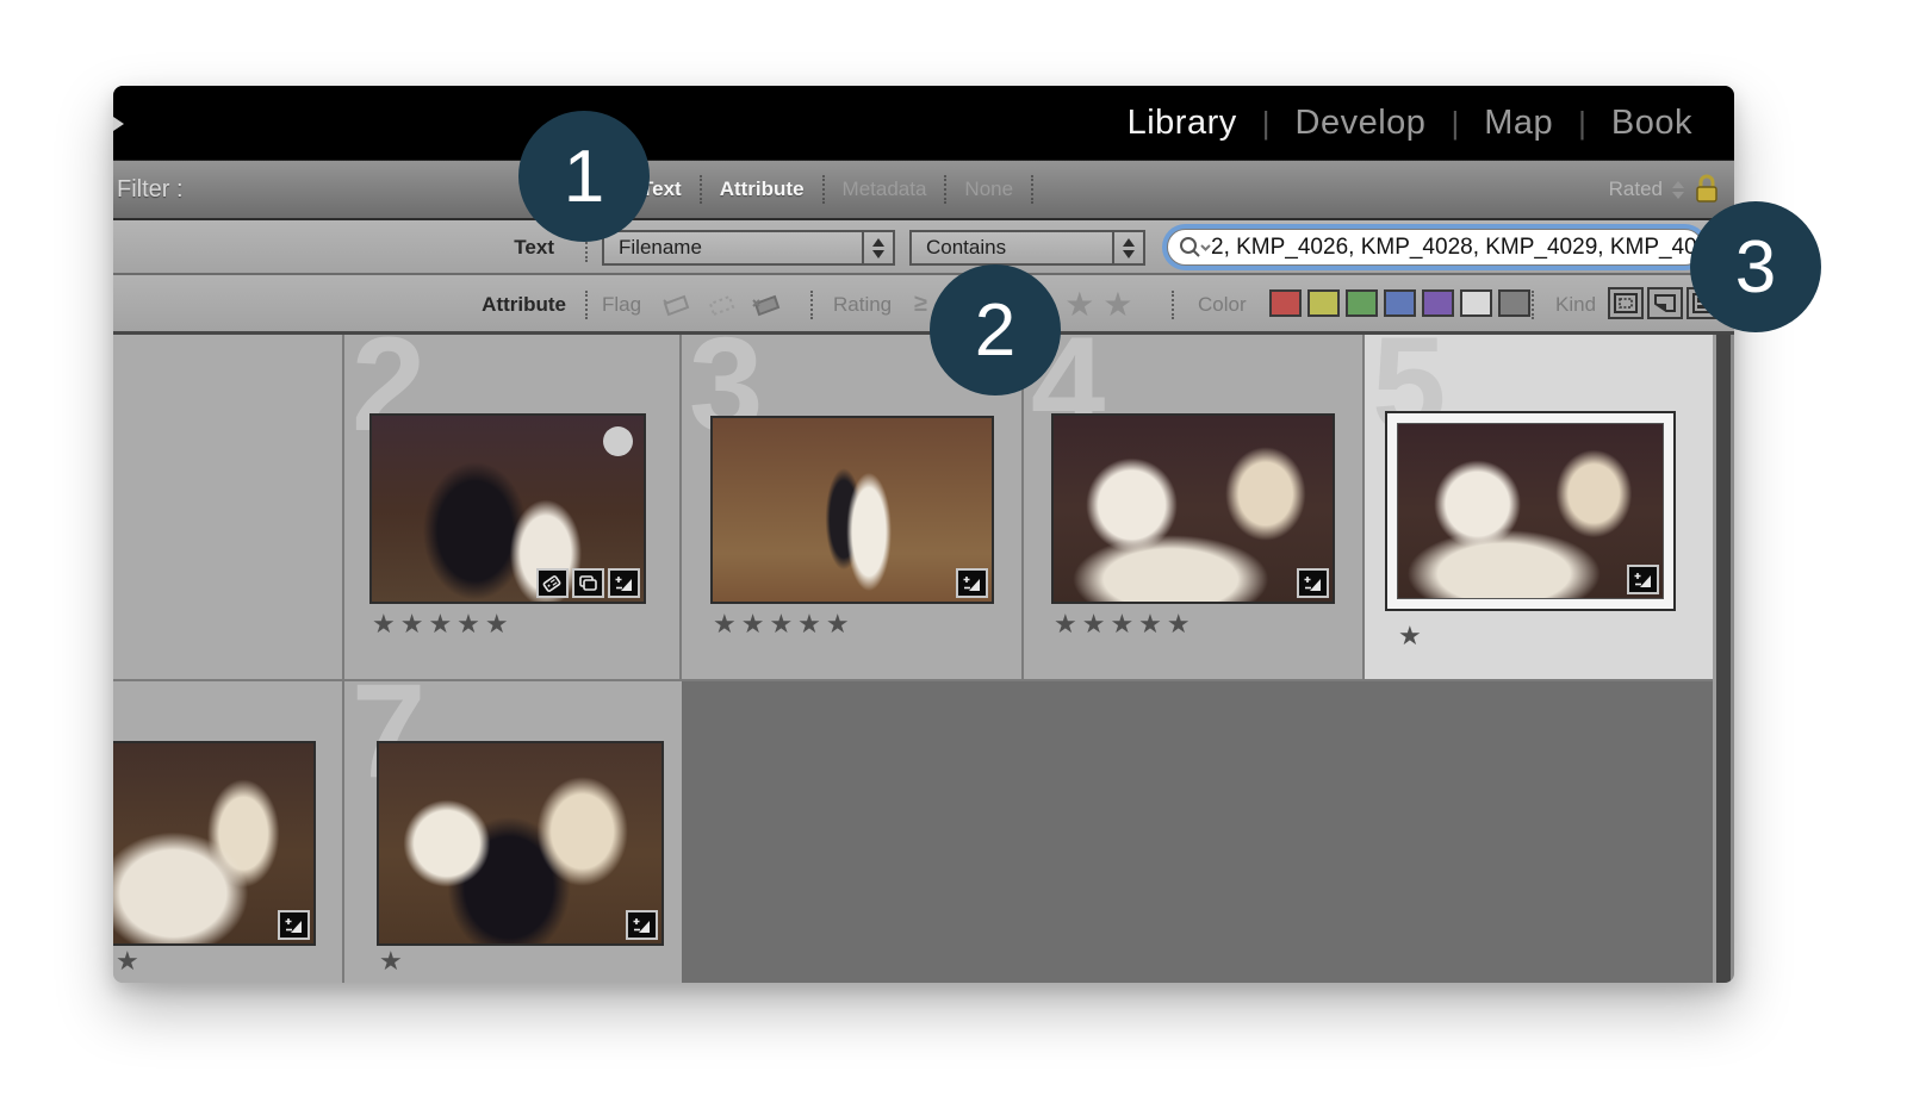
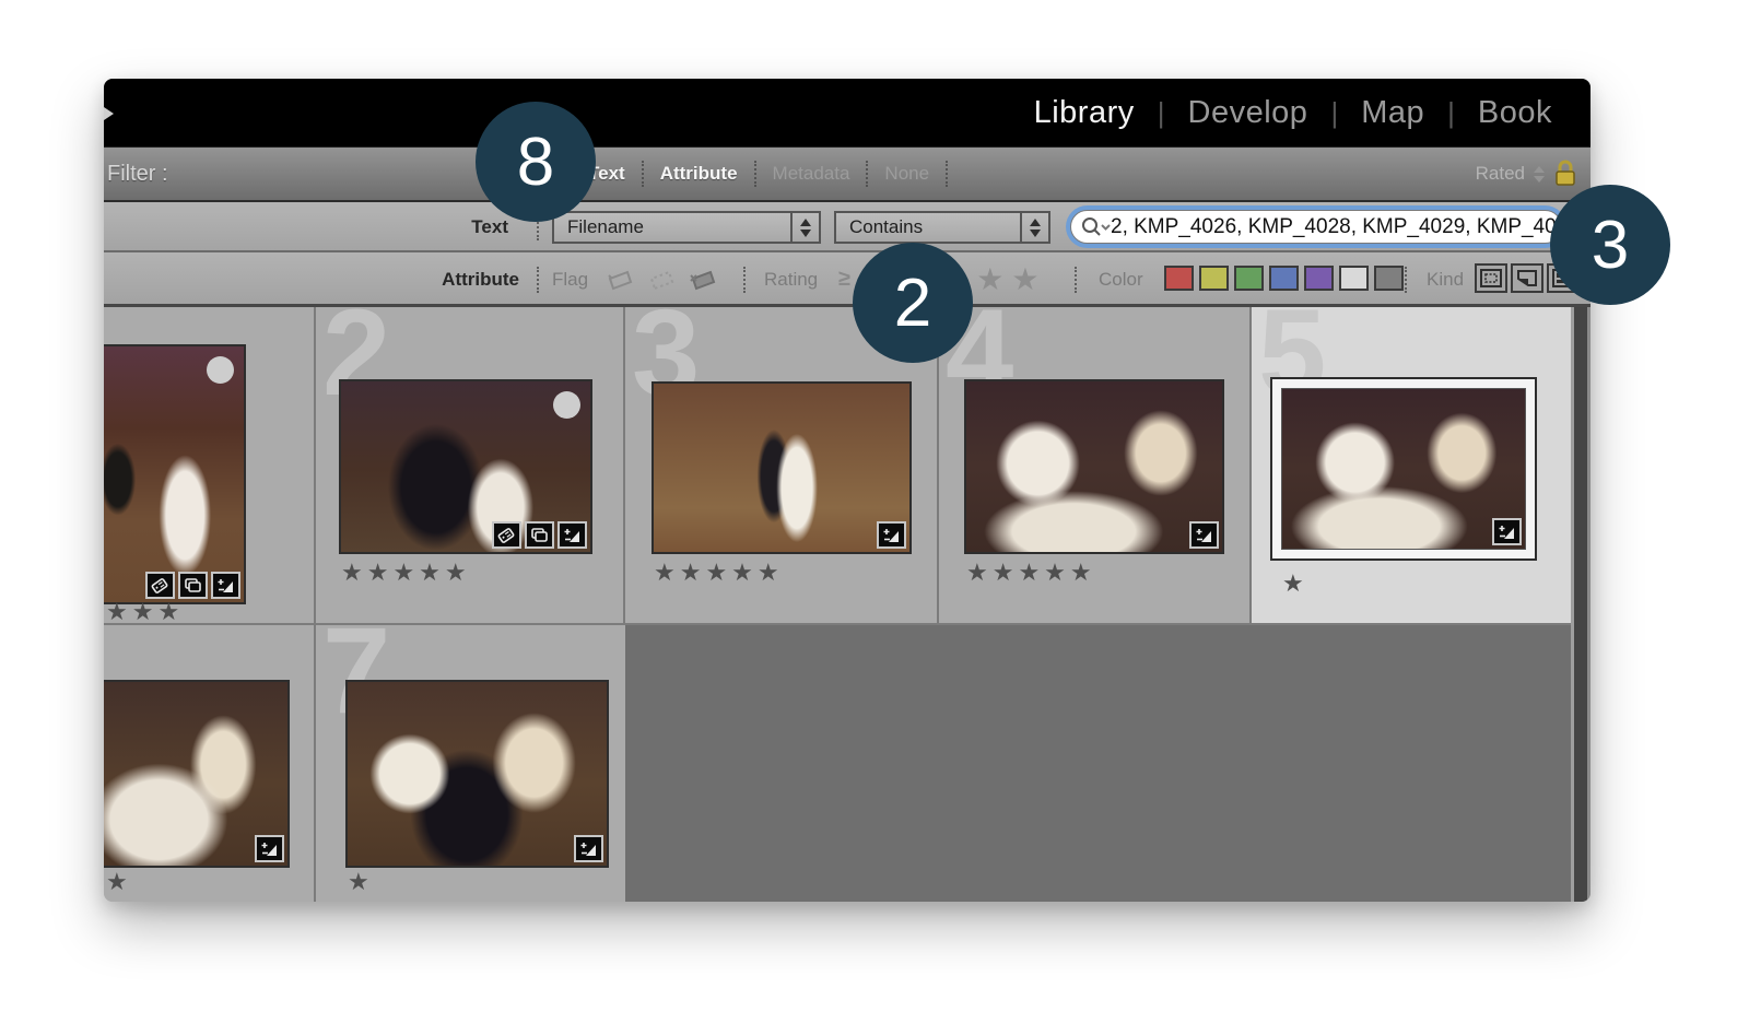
  Library
  |
  Develop
  |
  Map
  |
  Book
  Filter :
  ext
  Attribute
  Metadata
  None
  Rated
  Text
  Filename
  Contains
  2, KMP_4026, KMP_4028, KMP_4029, KMP_40
  Attribute
  Flag
  Rating
  ≥
  Color
  Kind
+ ★★★
  2
  ★★★★★
  3
  ★★★★★
  4
  ★★★★★
  5
  ★
  ★
  7
  ★
- 1
+ 8
  2
  3
